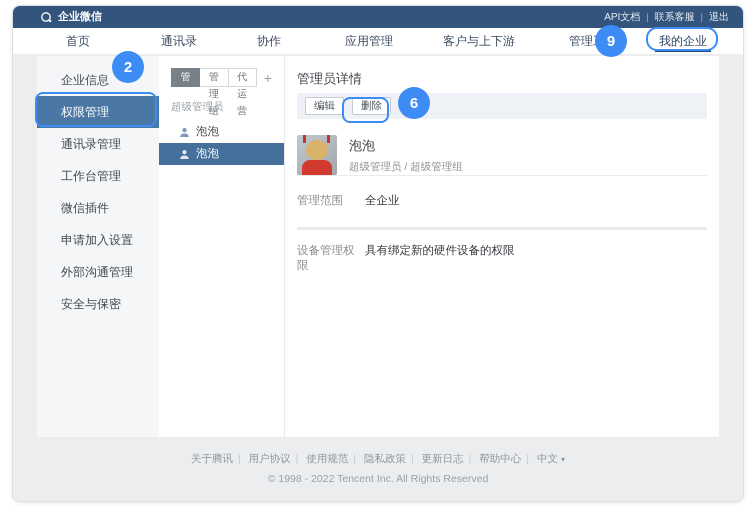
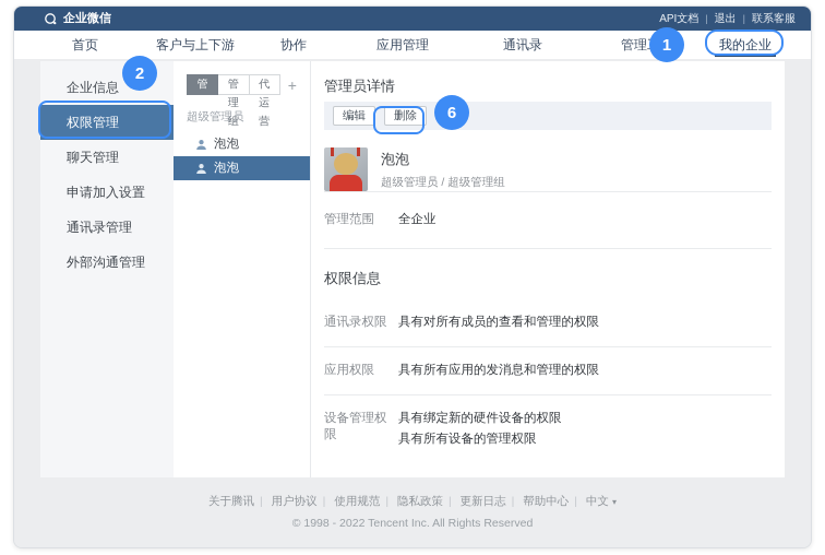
  企业微信
  API文档
  |
- 联系客服
+ 退出
  |
- 退出
+ 联系客服
  首页
- 通讯录
+ 客户与上下游
  协作
  应用管理
- 客户与上下游
+ 通讯录
  我的企业
  企业信息
  权限管理
+ 聊天管理
- 通讯录管理
+ 申请加入设置
- 工作台管理
- 微信插件
- 申请加入设置
+ 通讯录管理
  外部沟通管理
- 安全与保密
  管理组
  代运营
  +
  超级管理员
  泡泡
  泡泡
  管理员详情
  编辑
  删除
  泡泡
  超级管理员 / 超级管理组
  管理范围
  全企业
+ 权限信息
+ 通讯录权限
+ 具有对所有成员的查看和管理的权限
+ 应用权限
+ 具有所有应用的发消息和管理的权限
  设备管理权限
  具有绑定新的硬件设备的权限
+ 具有所有设备的管理权限
  关于腾讯 | 用户协议 使用规范 | 隐私政策 | 更新日志 帮助中心 | 中文 ▾
  © 1998 - 2022 Tencent Inc. All Rights Reserved
- 9
+ 1
  2
  6
